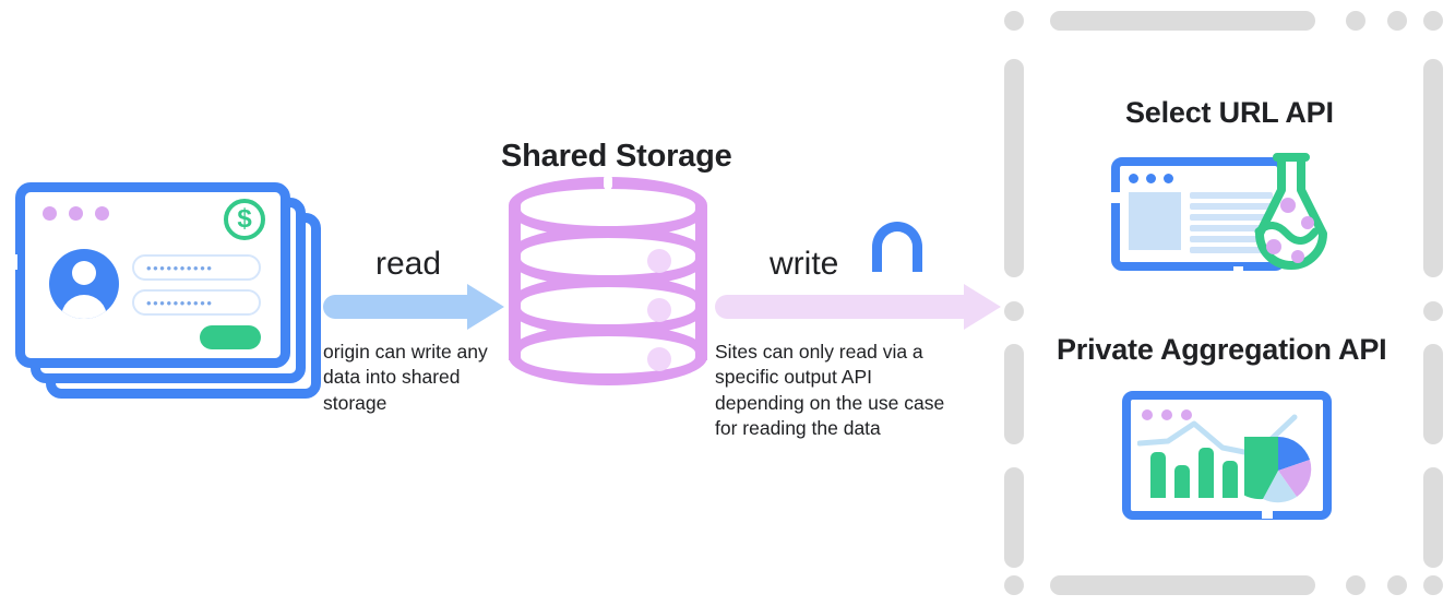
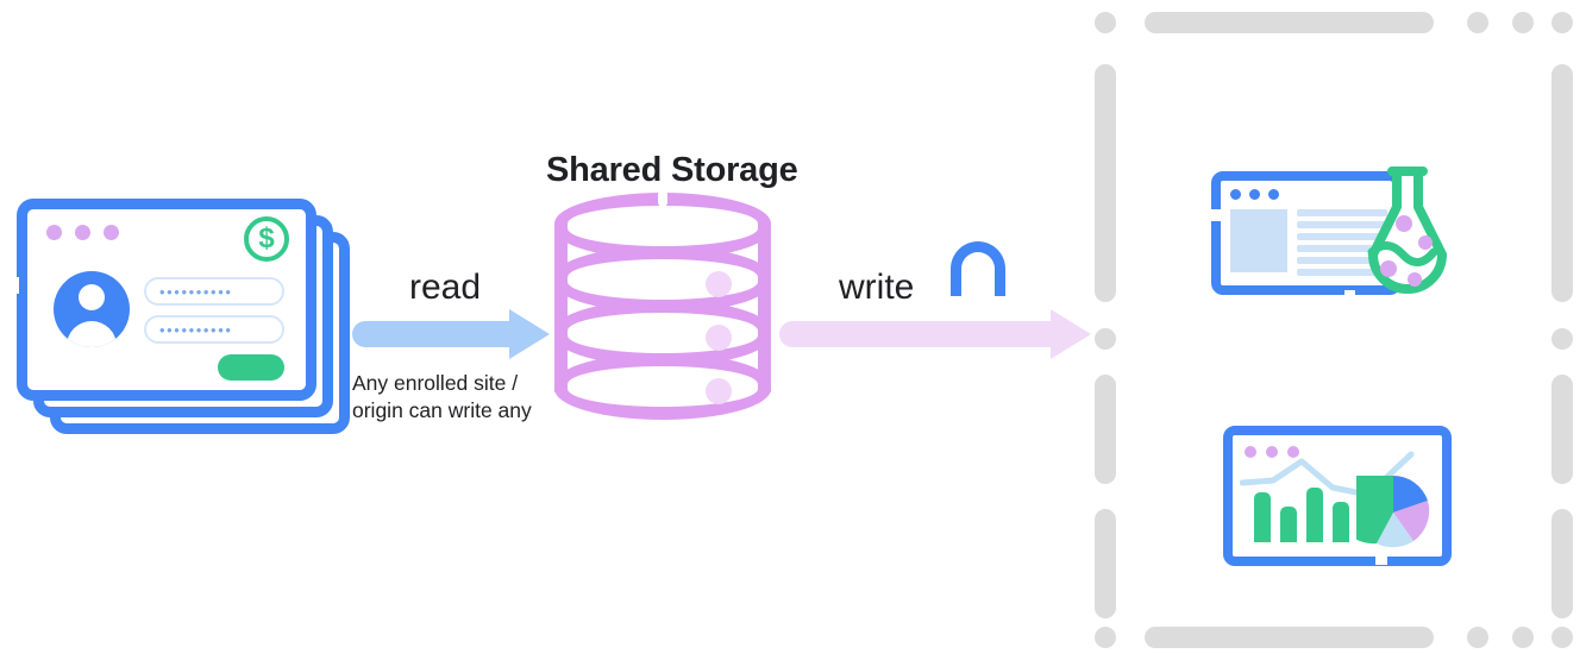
  $
  ••••••••••
  ••••••••••
  read
+ Any enrolled site /
  origin can write any
- data into shared
- storage
  Shared Storage
  write
- Sites can only read via a
- specific output API
- depending on the use case
- for reading the data
- Select URL API
- Private Aggregation API
